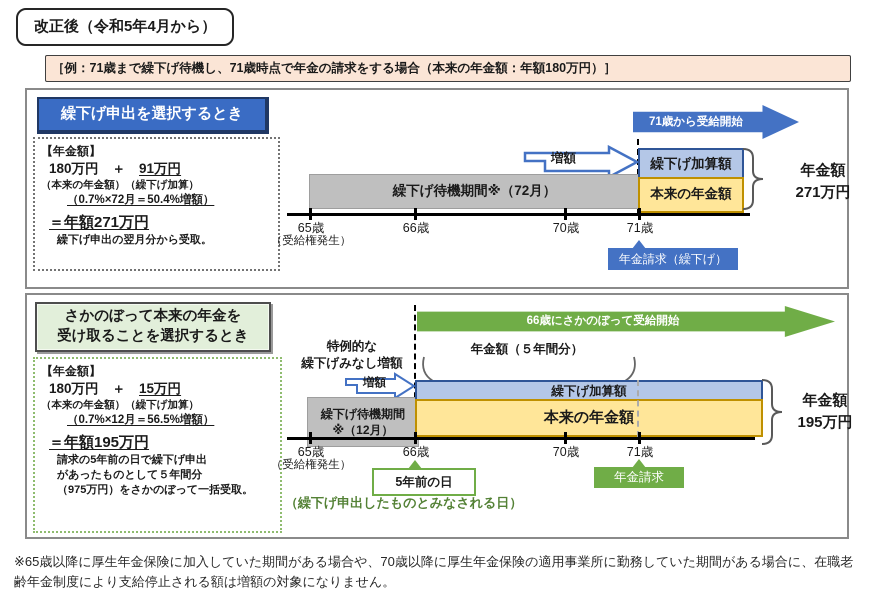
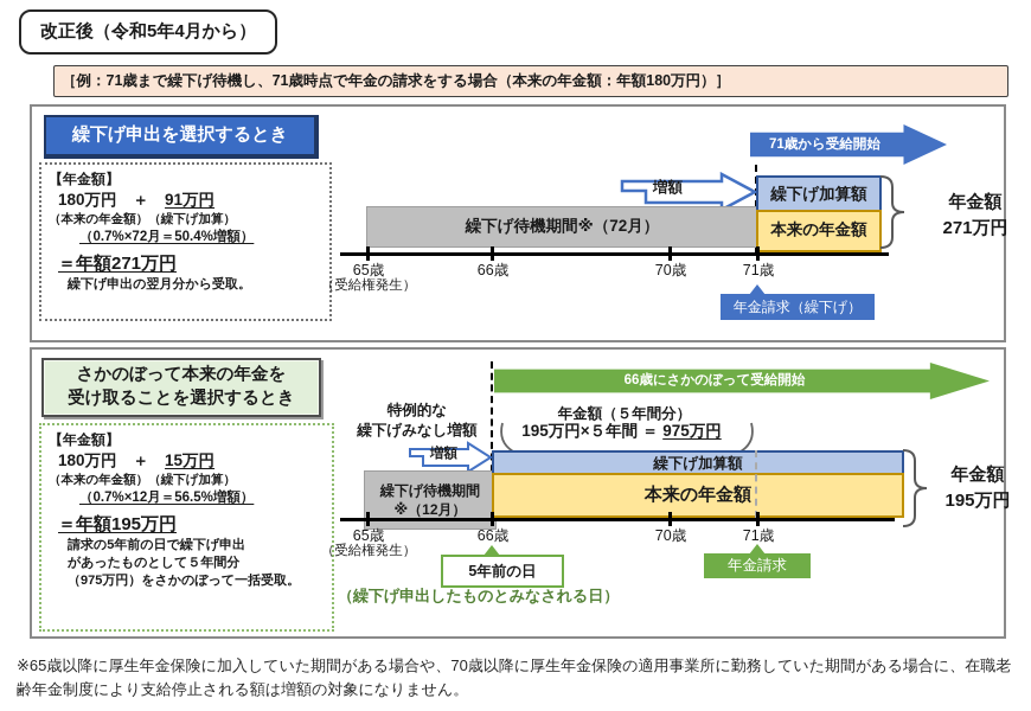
  改正後（令和5年4月から）
  ［例：71歳まで繰下げ待機し、71歳時点で年金の請求をする場合（本来の年金額：年額180万円）］
  繰下げ申出を選択するとき
  【年金額】
  180万円 ＋ 91万円
  （本来の年金額）（繰下げ加算）
  （0.7%×72月＝50.4%増額）
  ＝年額271万円
  繰下げ申出の翌月分から受取。
  71歳から受給開始
  増額
  繰下げ待機期間※（72月）
  繰下げ加算額
  本来の年金額
  65歳
  66歳
  70歳
  71歳
  （受給権発生）
  年金請求（繰下げ）
  年金額
  271万円
  さかのぼって本来の年金を
  受け取ることを選択するとき
  【年金額】
  180万円 ＋ 15万円
  （本来の年金額）（繰下げ加算）
  （0.7%×12月＝56.5%増額）
  ＝年額195万円
  請求の5年前の日で繰下げ申出
  があったものとして５年間分
  （975万円）をさかのぼって一括受取。
  66歳にさかのぼって受給開始
  年金額（５年間分）
+ 195万円×５年間 ＝ 975万円
  特例的な
  繰下げみなし増額
  増額
  繰下げ待機期間
  ※（12月）
  繰下げ加算額
  本来の年金額
  65歳
  66歳
  70歳
  71歳
  （受給権発生）
  5年前の日
  （繰下げ申出したものとみなされる日）
  年金請求
  年金額
  195万円
  ※65歳以降に厚生年金保険に加入していた期間がある場合や、70歳以降に厚生年金保険の適用事業所に勤務していた期間がある場合に、在職老齢年金制度により支給停止される額は増額の対象になりません。
